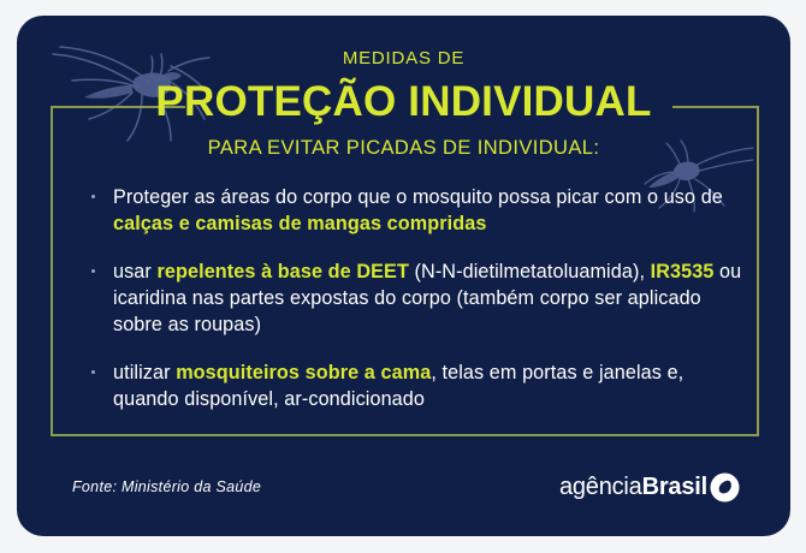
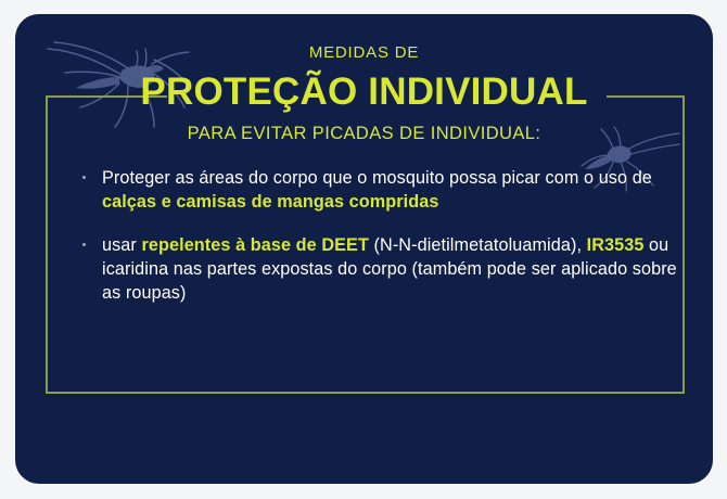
  MEDIDAS DE
  PROTEÇÃO INDIVIDUAL
  PARA EVITAR PICADAS DE INDIVIDUAL:
  Proteger as áreas do corpo que o mosquito possa picar com o uso de calças e camisas de mangas compridas
- usar repelentes à base de DEET (N-N-dietilmetatoluamida), IR3535 ou icaridina nas partes expostas do corpo (também corpo ser aplicado sobre as roupas)
+ usar repelentes à base de DEET (N-N-dietilmetatoluamida), IR3535 ou icaridina nas partes expostas do corpo (também pode ser aplicado sobre as roupas)
- utilizar mosquiteiros sobre a cama, telas em portas e janelas e, quando disponível, ar-condicionado
- Fonte: Ministério da Saúde
- agência
- Brasil
